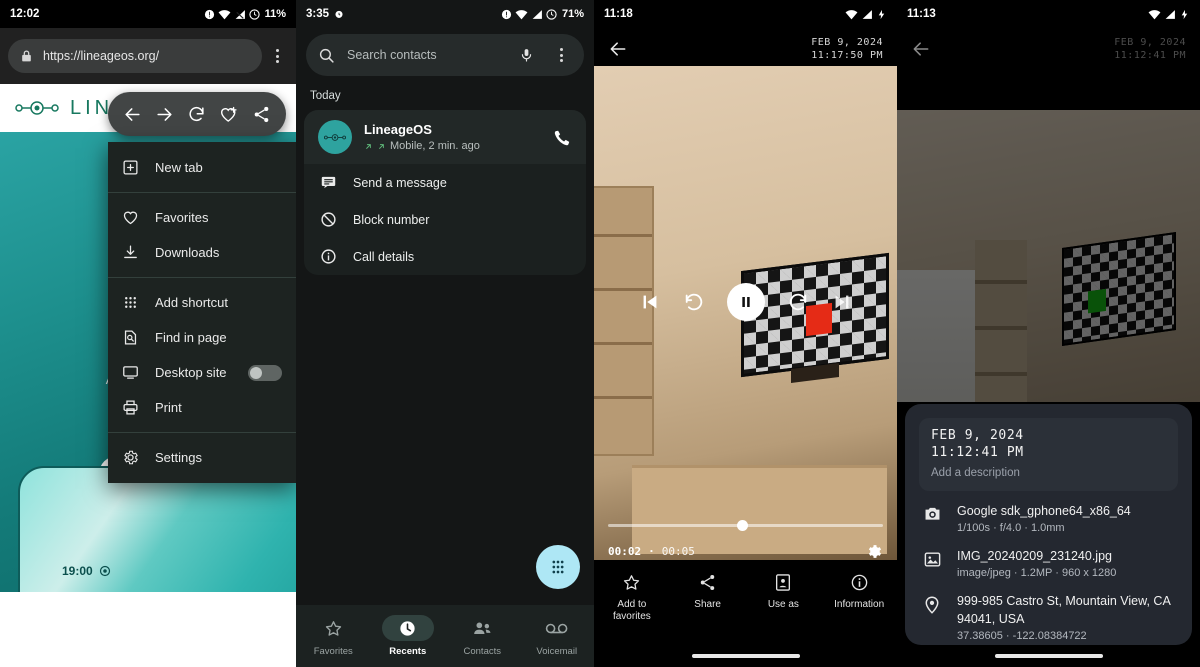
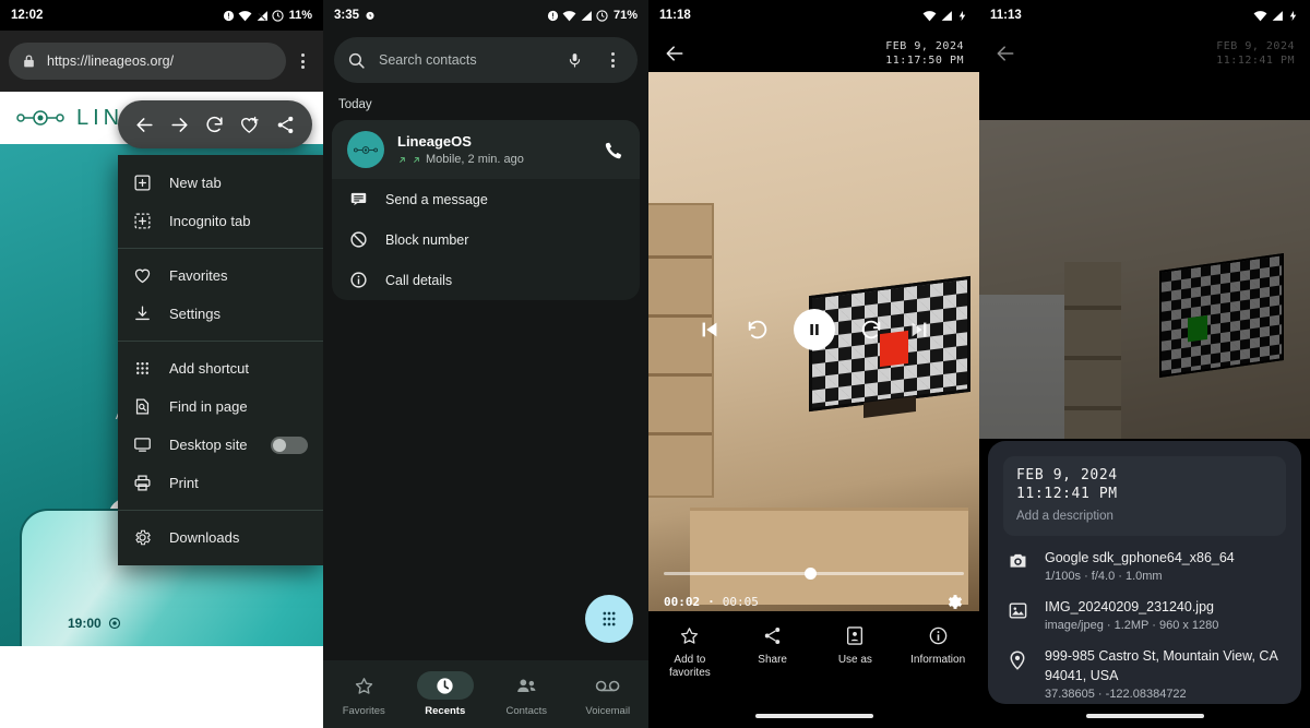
  12:02
  11%
  https://lineageos.org/
  LIN
  19:00
  New tab
+ Incognito tab
  Favorites
- Downloads
+ Settings
  Add shortcut
  Find in page
  Desktop site
  Print
- Settings
+ Downloads
  3:35
  71%
  Search contacts
  Today
  LineageOS
  Mobile, 2 min. ago
  Send a message
  Block number
  Call details
  Favorites
  Recents
  Contacts
  Voicemail
  11:18
  FEB 9, 2024
  11:17:50 PM
  00:02
  ·
  00:05
  Add to
  favorites
  Share
  Use as
  Information
  11:13
  FEB 9, 2024
  11:12:41 PM
  FEB 9, 2024
  11:12:41 PM
  Add a description
  Google sdk_gphone64_x86_64
  1/100s · f/4.0 · 1.0mm
  IMG_20240209_231240.jpg
  image/jpeg · 1.2MP · 960 x 1280
  999-985 Castro St, Mountain View, CA 94041, USA
  37.38605 · -122.08384722
